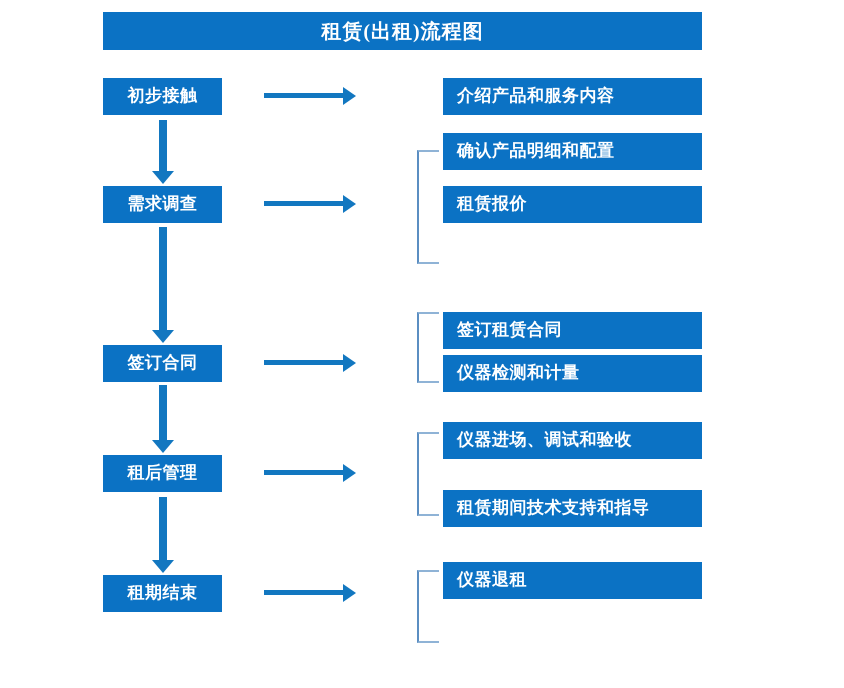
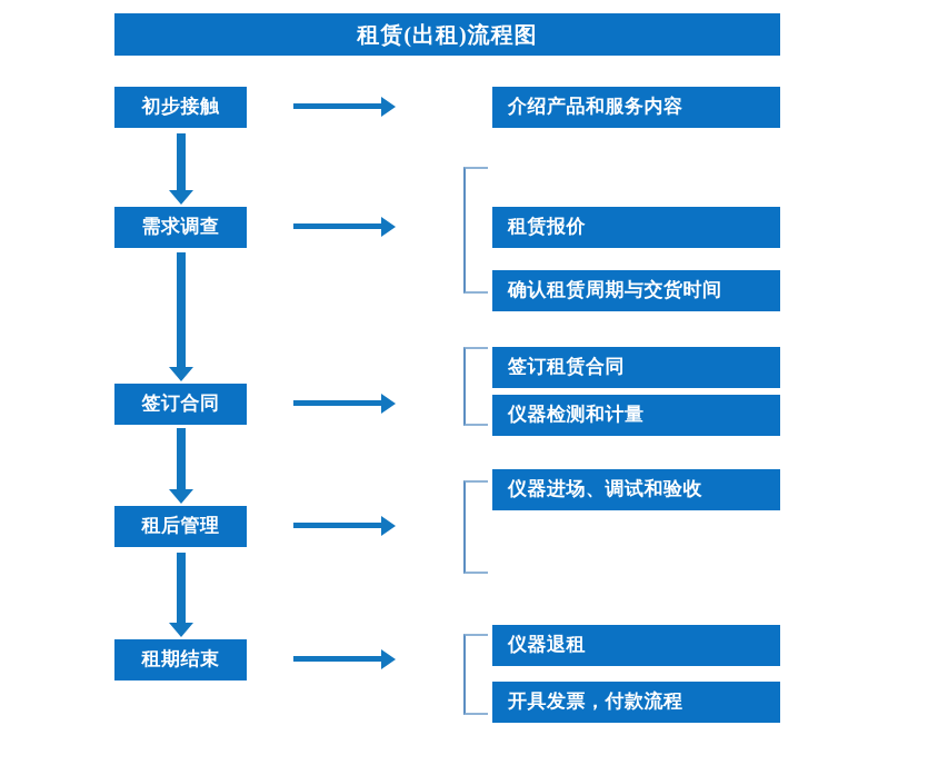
  租赁(出租)流程图
  初步接触
  需求调查
  签订合同
  租后管理
  租期结束
  介绍产品和服务内容
- 确认产品明细和配置
  租赁报价
+ 确认租赁周期与交货时间
  签订租赁合同
  仪器检测和计量
  仪器进场、调试和验收
- 租赁期间技术支持和指导
  仪器退租
+ 开具发票，付款流程
